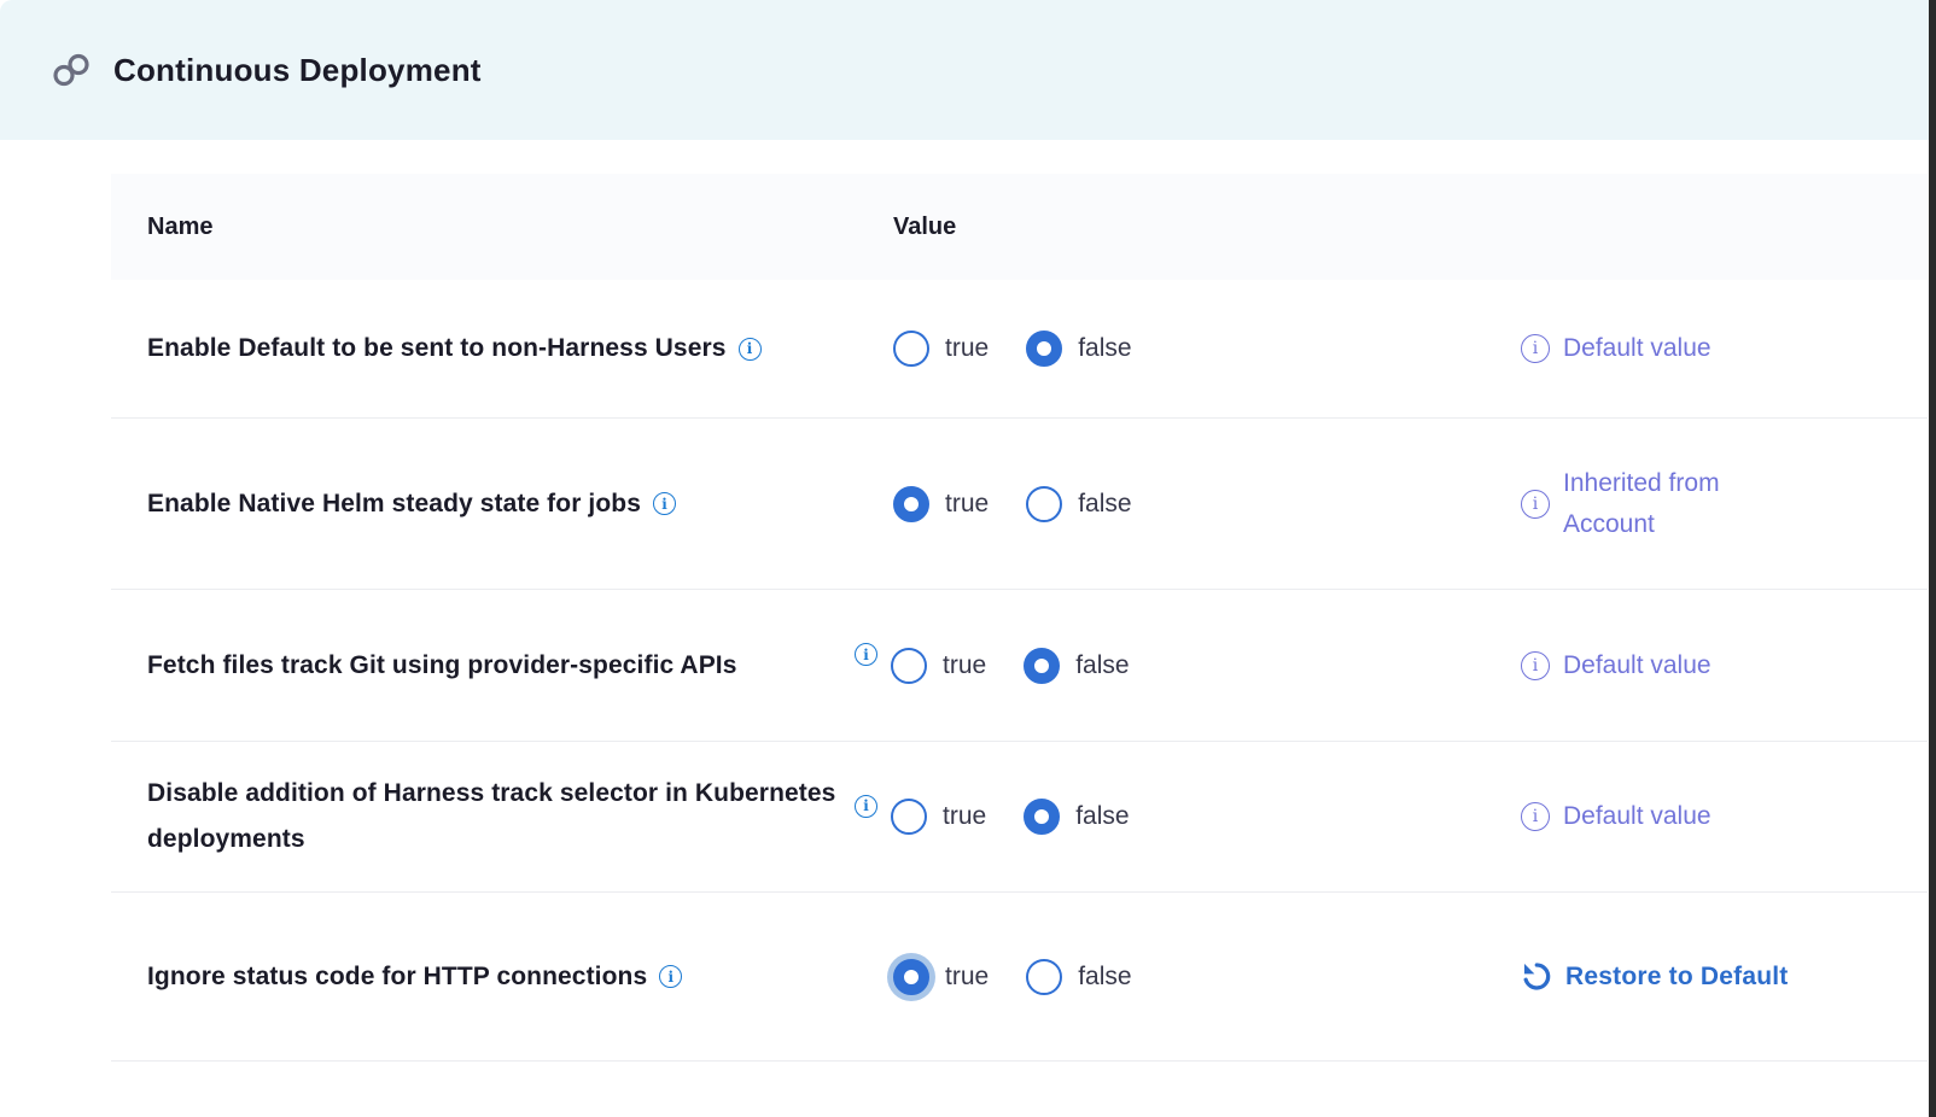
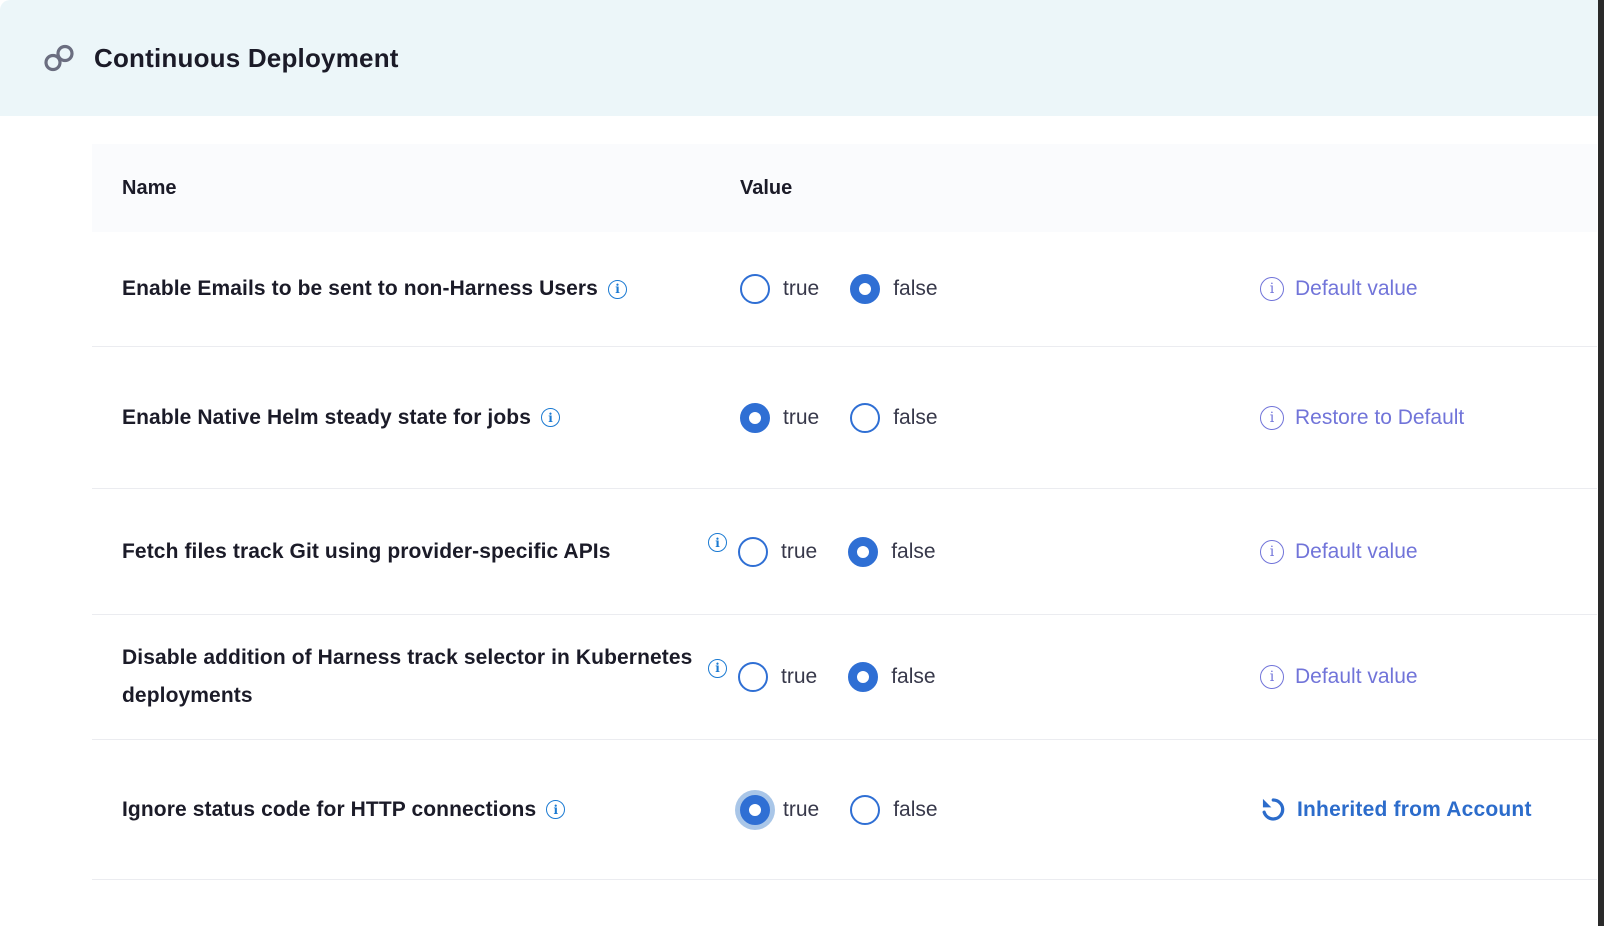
  Continuous Deployment
  Name
  Value
- Enable Default to be sent to non-Harness Users
+ Enable Emails to be sent to non-Harness Users
  i
  true
  false
  i
  Default value
  Enable Native Helm steady state for jobs
  i
  true
  false
  i
- Inherited from Account
+ Restore to Default
  Fetch files track Git using provider-specific APIs
  i
  true
  false
  i
  Default value
  Disable addition of Harness track selector in Kubernetes deployments
  i
  true
  false
  i
  Default value
  Ignore status code for HTTP connections
  i
  true
  false
- Restore to Default
+ Inherited from Account
